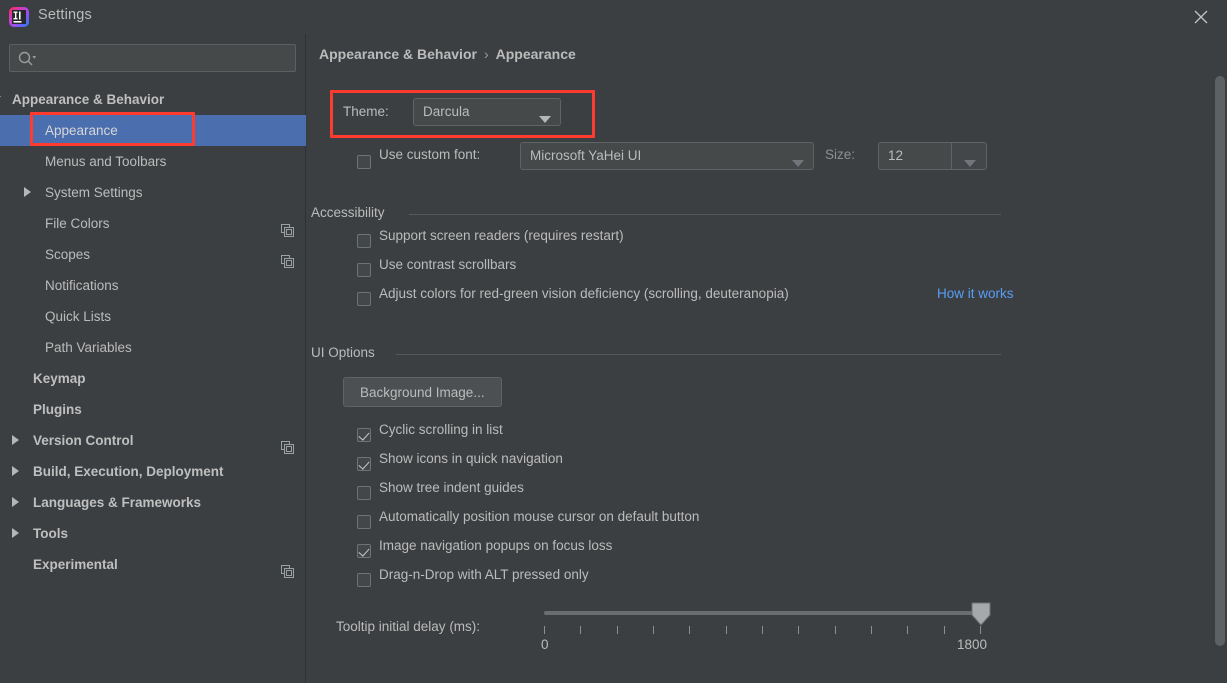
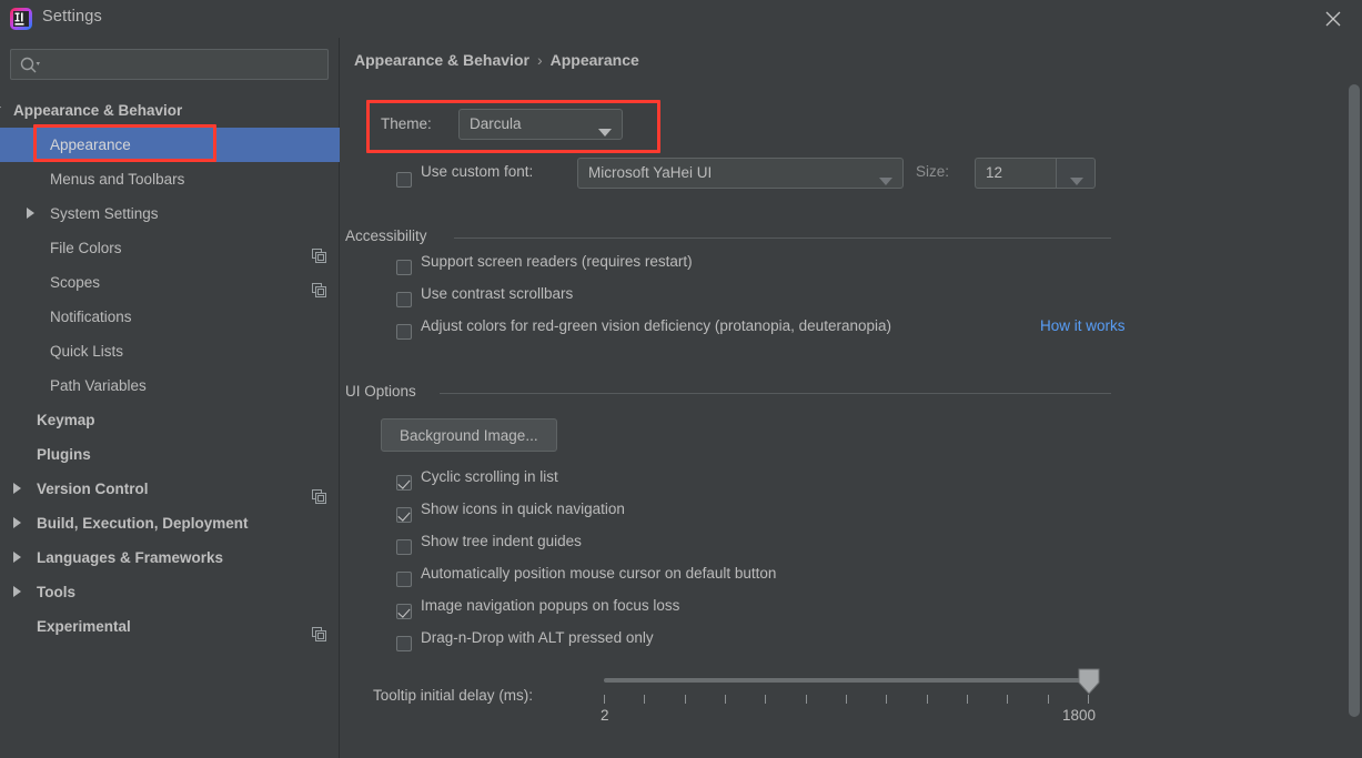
  Settings
  Appearance & Behavior
  Appearance
  Menus and Toolbars
  System Settings
  File Colors
  Scopes
  Notifications
  Quick Lists
  Path Variables
  Keymap
  Plugins
  Version Control
  Build, Execution, Deployment
  Languages & Frameworks
  Tools
  Experimental
  Appearance & Behavior › Appearance
  Theme:
  Darcula
  Use custom font:
  Microsoft YaHei UI
  Size:
  12
  Accessibility
  Support screen readers (requires restart)
  Use contrast scrollbars
- Adjust colors for red-green vision deficiency (scrolling, deuteranopia)
+ Adjust colors for red-green vision deficiency (protanopia, deuteranopia)
  How it works
  UI Options
  Background Image...
  Cyclic scrolling in list
  Show icons in quick navigation
  Show tree indent guides
  Automatically position mouse cursor on default button
  Image navigation popups on focus loss
  Drag-n-Drop with ALT pressed only
  Tooltip initial delay (ms):
- 0
+ 2
  1800
